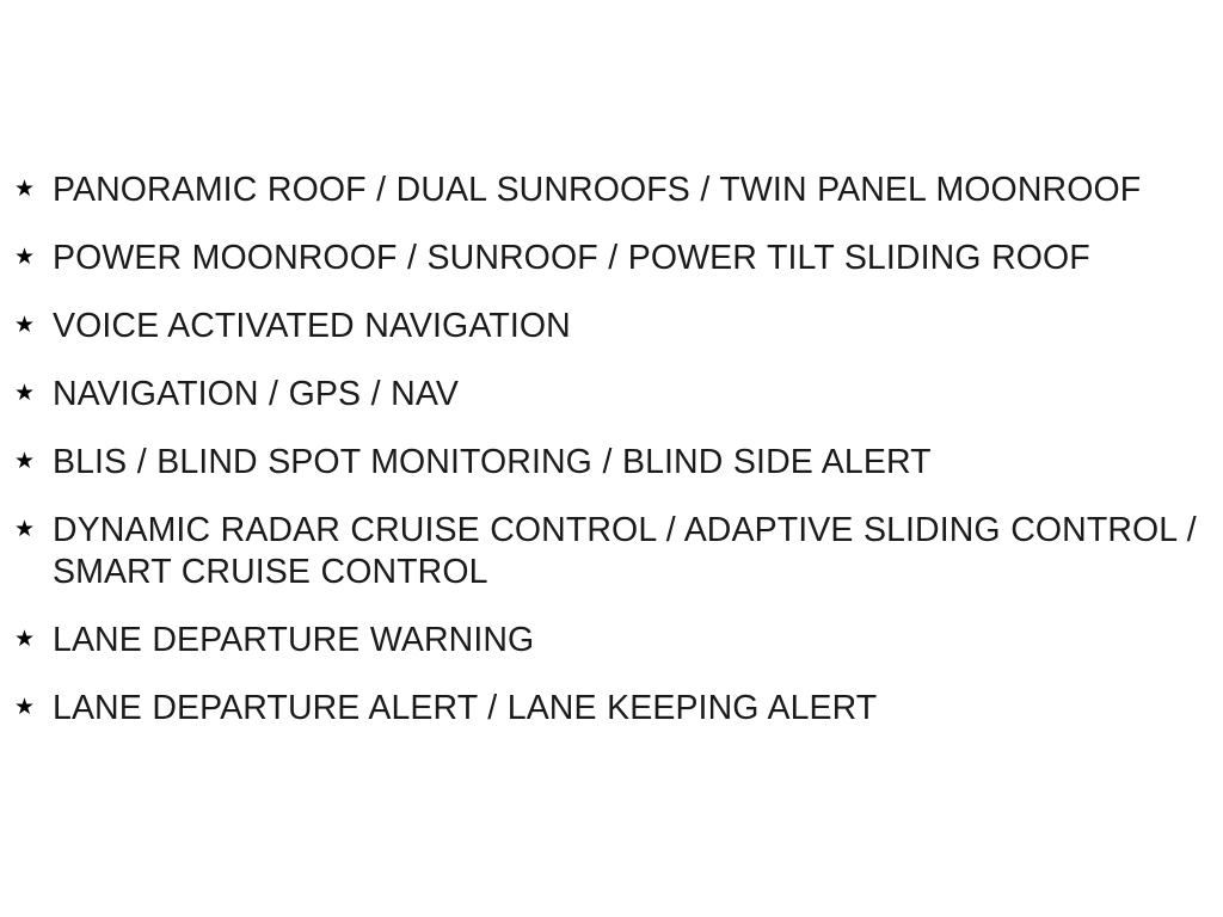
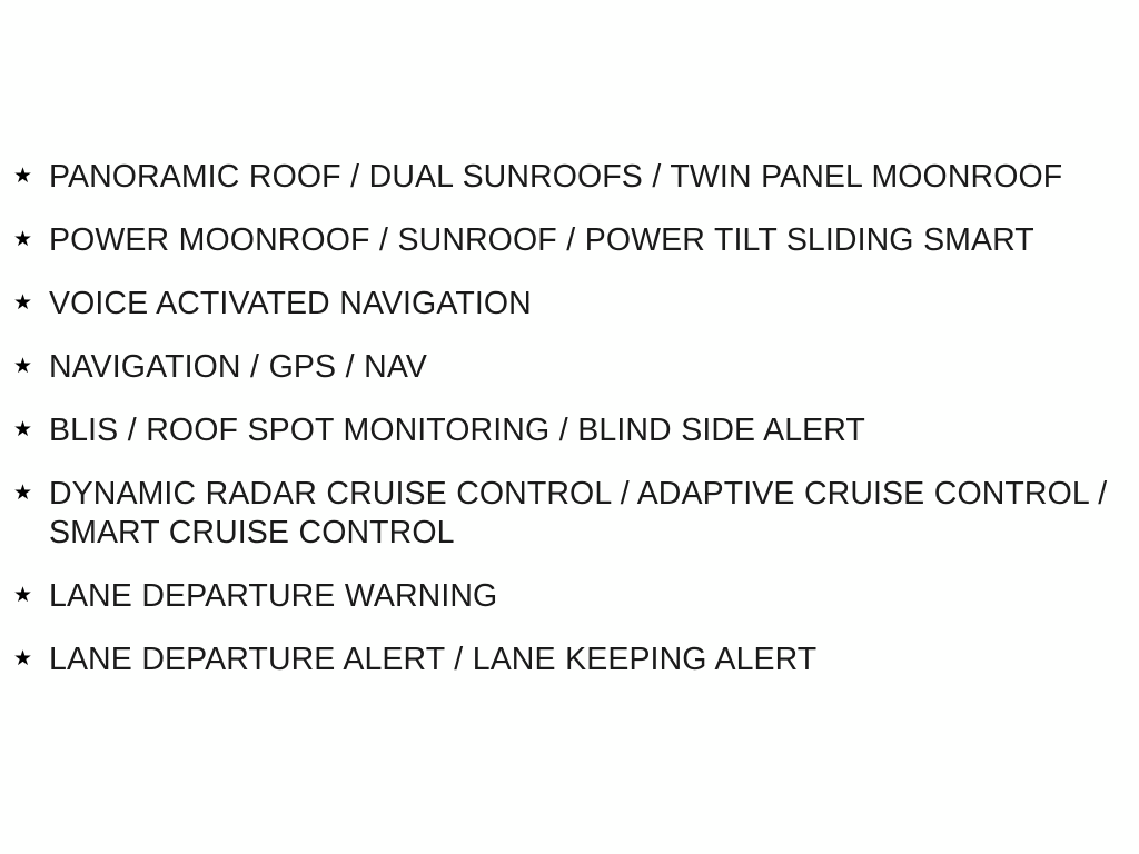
  ★
  PANORAMIC ROOF / DUAL SUNROOFS / TWIN PANEL MOONROOF
  ★
- POWER MOONROOF / SUNROOF / POWER TILT SLIDING ROOF
+ POWER MOONROOF / SUNROOF / POWER TILT SLIDING SMART
  ★
  VOICE ACTIVATED NAVIGATION
  ★
  NAVIGATION / GPS / NAV
  ★
- BLIS / BLIND SPOT MONITORING / BLIND SIDE ALERT
+ BLIS / ROOF SPOT MONITORING / BLIND SIDE ALERT
  ★
- DYNAMIC RADAR CRUISE CONTROL / ADAPTIVE SLIDING CONTROL / SMART CRUISE CONTROL
+ DYNAMIC RADAR CRUISE CONTROL / ADAPTIVE CRUISE CONTROL / SMART CRUISE CONTROL
  ★
  LANE DEPARTURE WARNING
  ★
  LANE DEPARTURE ALERT / LANE KEEPING ALERT
